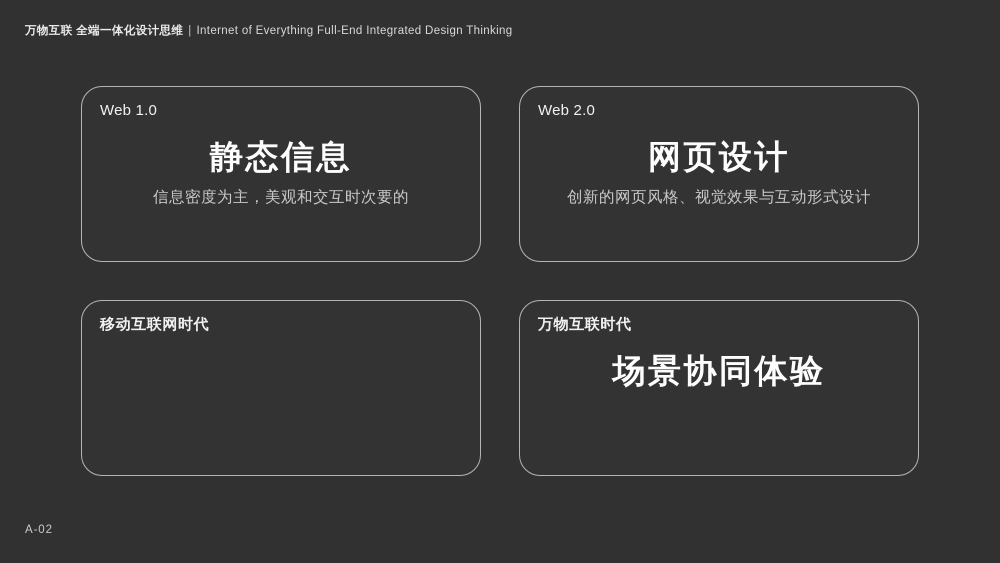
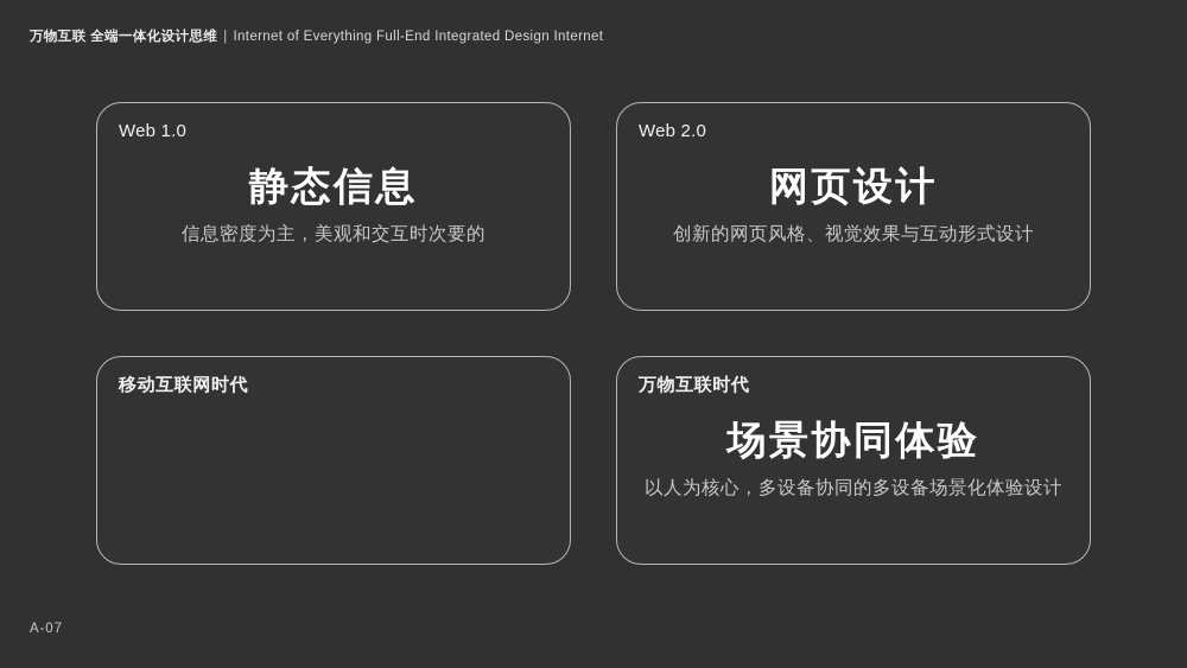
  万物互联 全端一体化设计思维
  |
- Internet of Everything Full-End Integrated Design Thinking
+ Internet of Everything Full-End Integrated Design Internet
  Web 1.0
  静态信息
  信息密度为主，美观和交互时次要的
  Web 2.0
  网页设计
  创新的网页风格、视觉效果与互动形式设计
  移动互联网时代
  万物互联时代
  场景协同体验
+ 以人为核心，多设备协同的多设备场景化体验设计
- A-02
+ A-07
